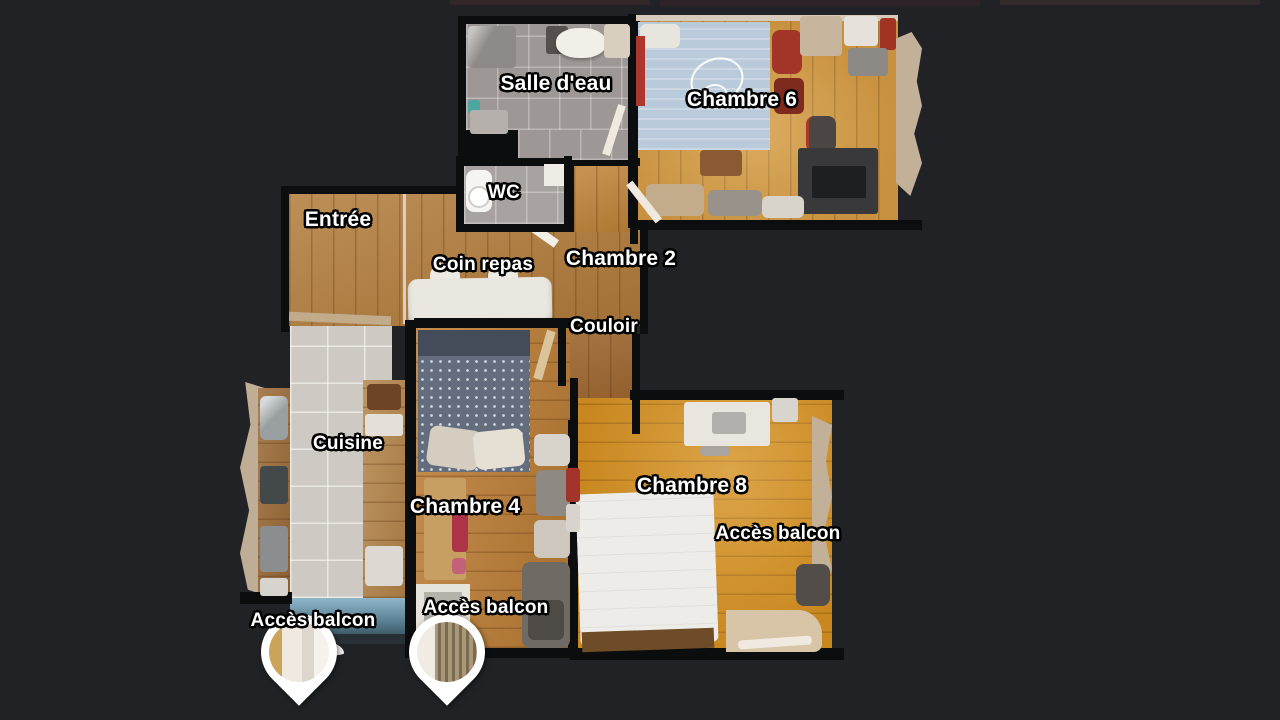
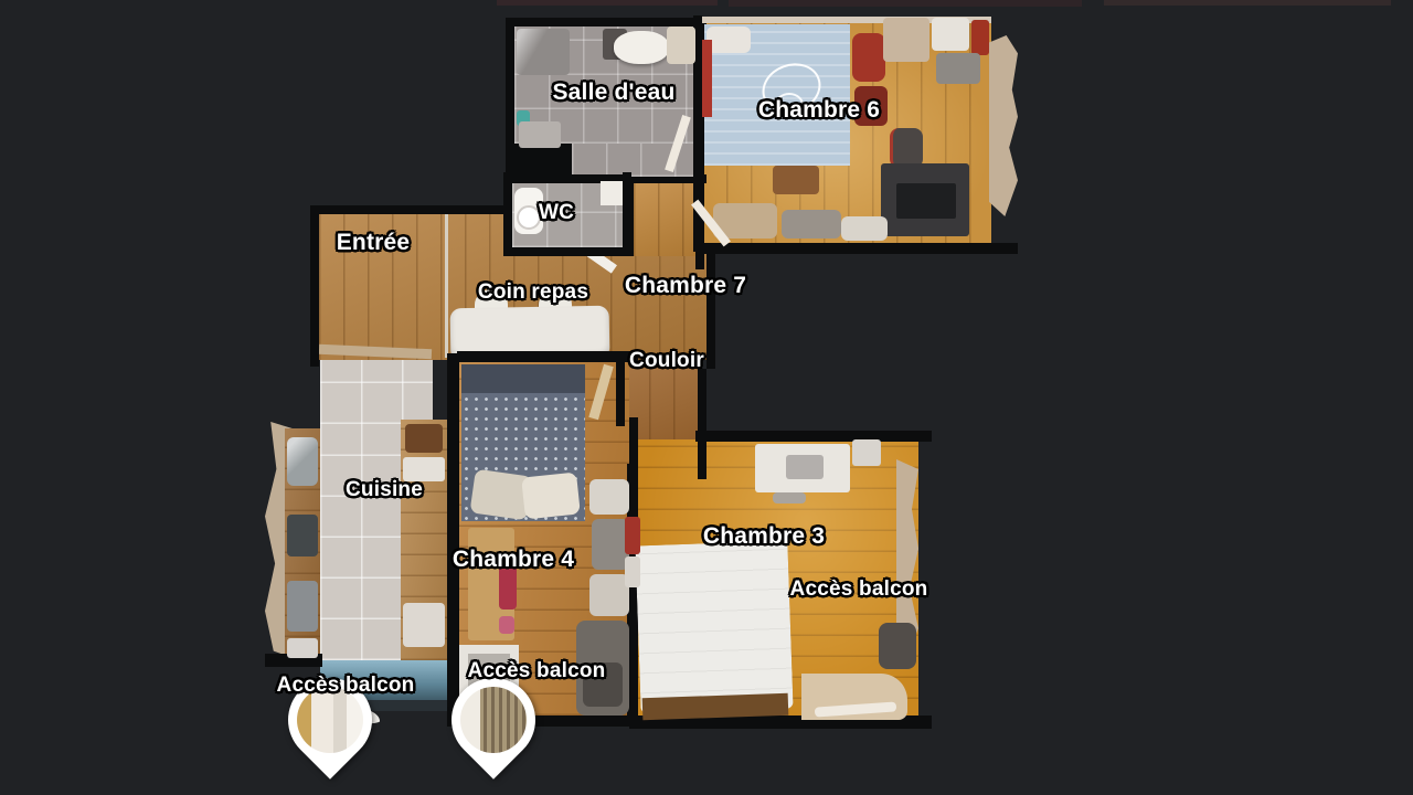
  Salle d'eau
  Chambre 6
  WC
  Entrée
  Coin repas
- Chambre 2
+ Chambre 7
  Couloir
  Cuisine
  Chambre 4
- Chambre 8
+ Chambre 3
  Accès balcon
  Accès balcon
  Accès balcon
